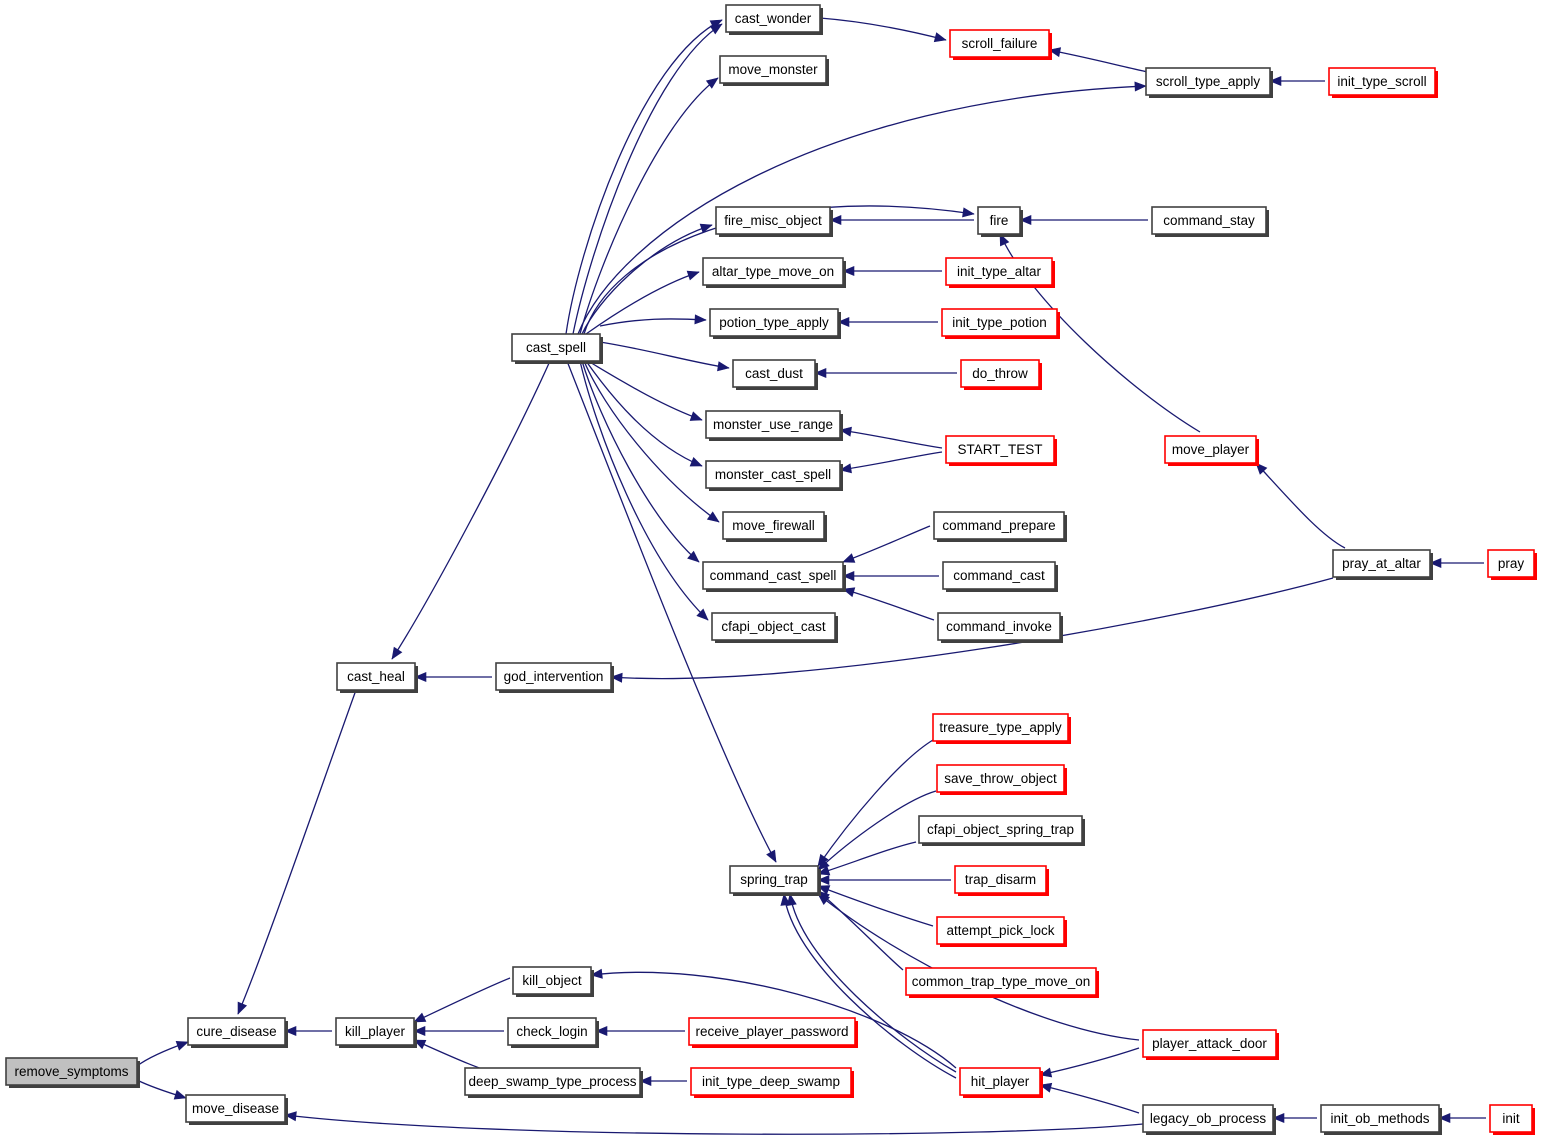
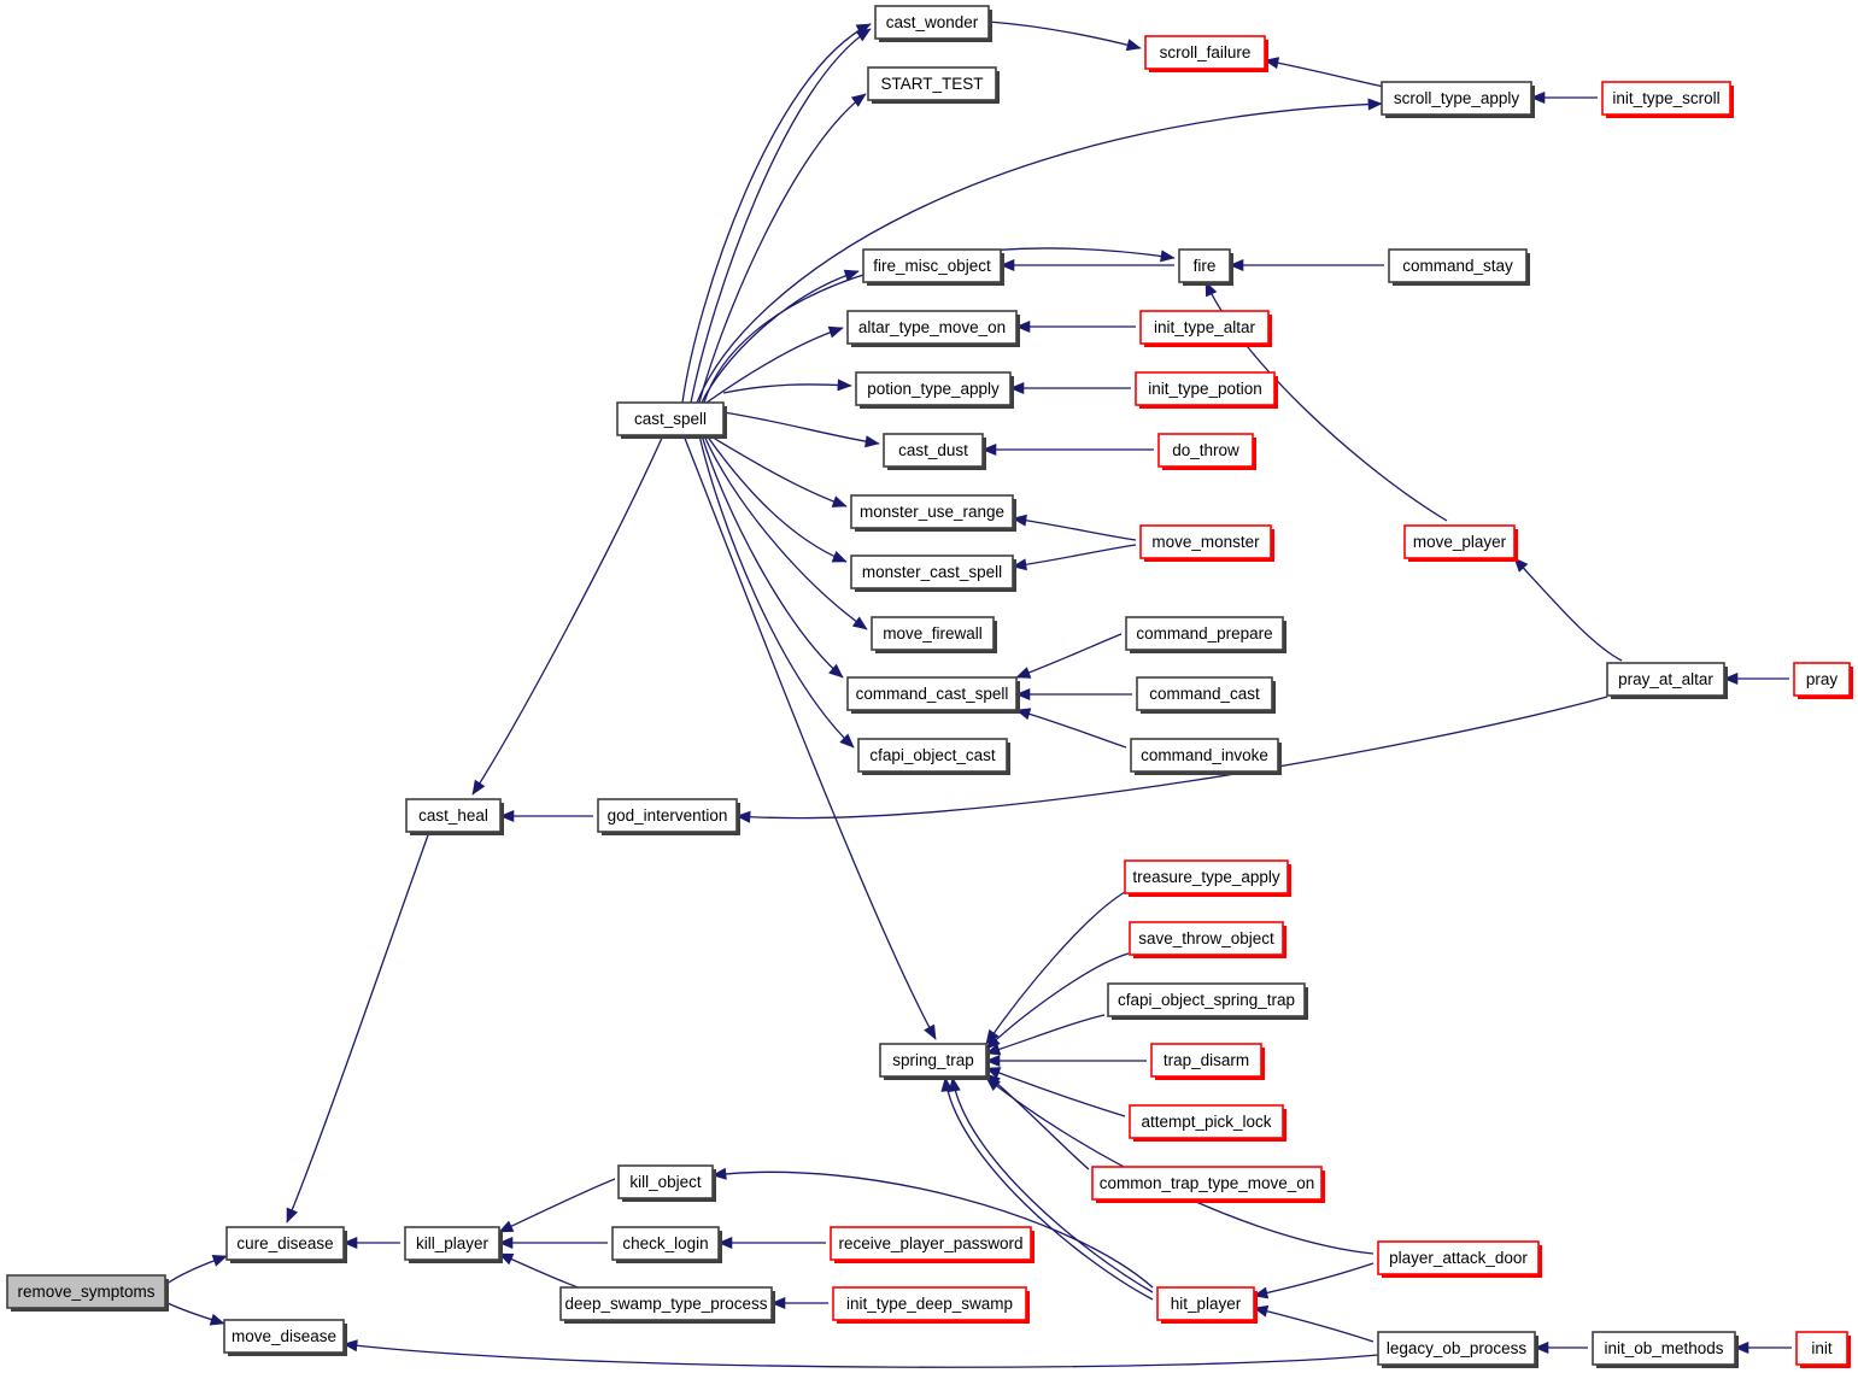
  cast_wonder
  scroll_failure
  scroll_type_apply
  init_type_scroll
- move_monster
+ START_TEST
  fire_misc_object
  fire
  command_stay
  altar_type_move_on
  init_type_altar
  potion_type_apply
  init_type_potion
  cast_spell
  cast_dust
  do_throw
  monster_use_range
- START_TEST
+ move_monster
  monster_cast_spell
  move_player
  move_firewall
  command_prepare
  command_cast_spell
  command_cast
  pray_at_altar
  pray
  cfapi_object_cast
  command_invoke
  cast_heal
  god_intervention
  treasure_type_apply
  save_throw_object
  cfapi_object_spring_trap
  spring_trap
  trap_disarm
  attempt_pick_lock
  common_trap_type_move_on
  kill_object
  cure_disease
  kill_player
  check_login
  receive_player_password
  player_attack_door
  remove_symptoms
  deep_swamp_type_process
  init_type_deep_swamp
  hit_player
  move_disease
  legacy_ob_process
  init_ob_methods
  init
